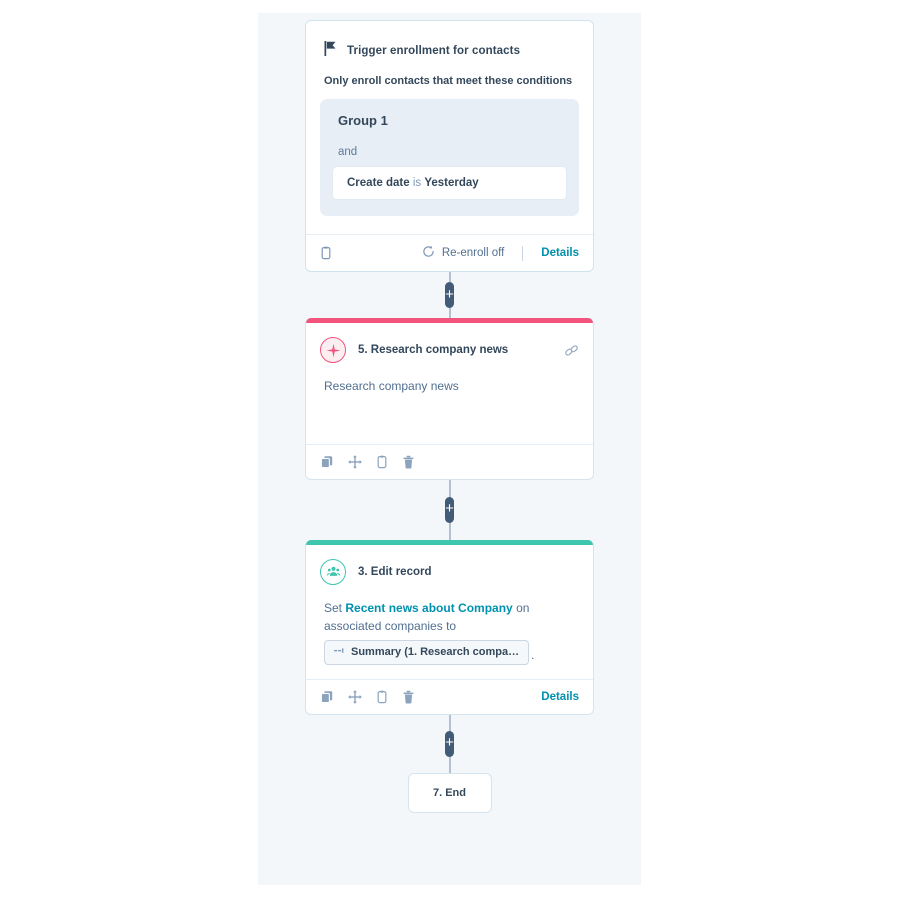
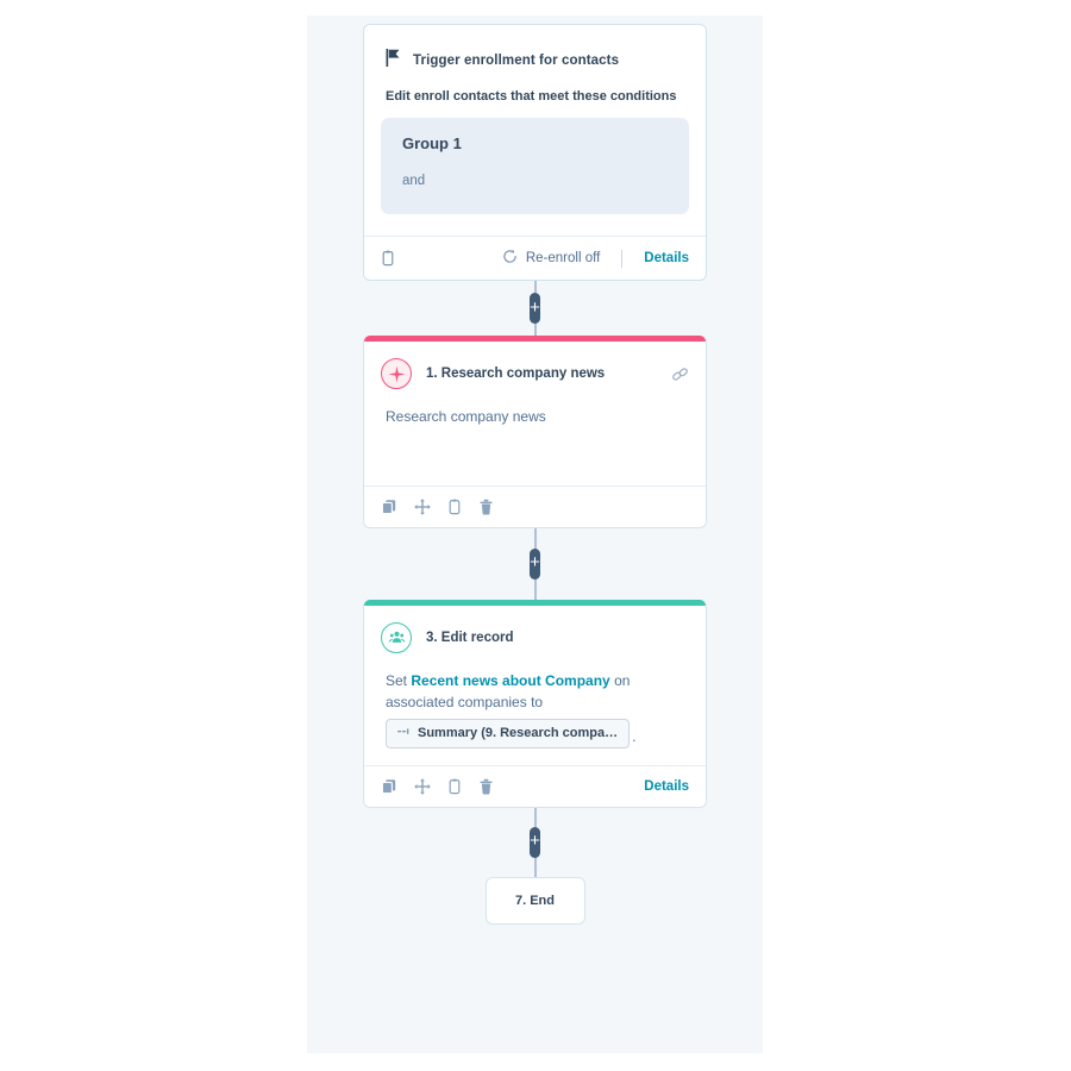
  Trigger enrollment for contacts
- Only enroll contacts that meet these conditions
+ Edit enroll contacts that meet these conditions
  Group 1
  and
- Create date is Yesterday
  Re-enroll off
  Details
  +
- 5. Research company news
+ 1. Research company news
  Research company news
  +
  3. Edit record
  Set Recent news about Company on associated companies to
- Summary (1. Research compa…
+ Summary (9. Research compa…
  .
  Details
  +
  7. End
